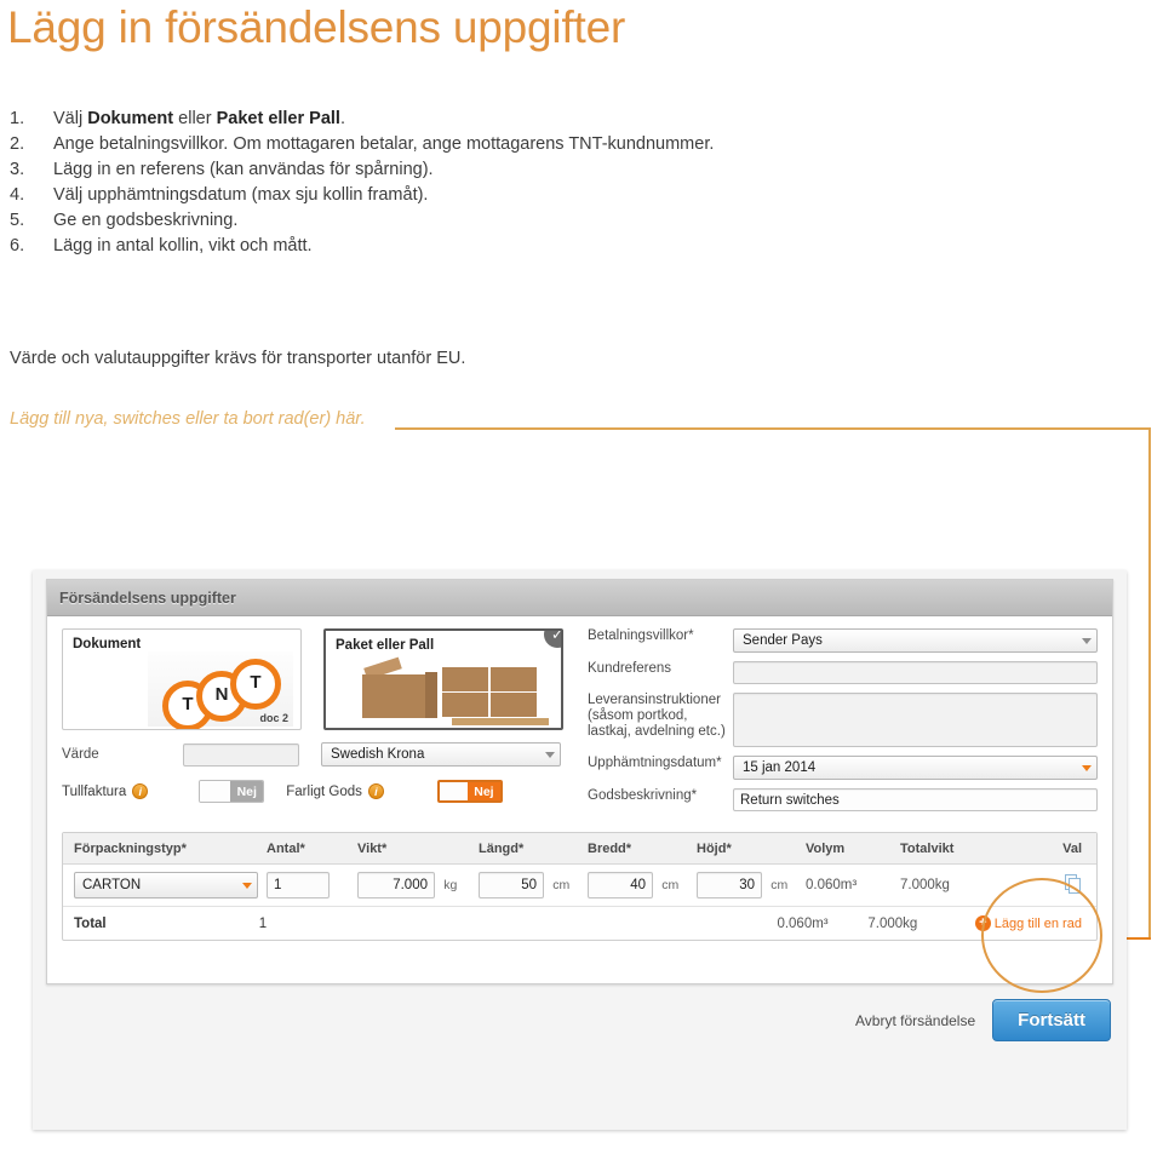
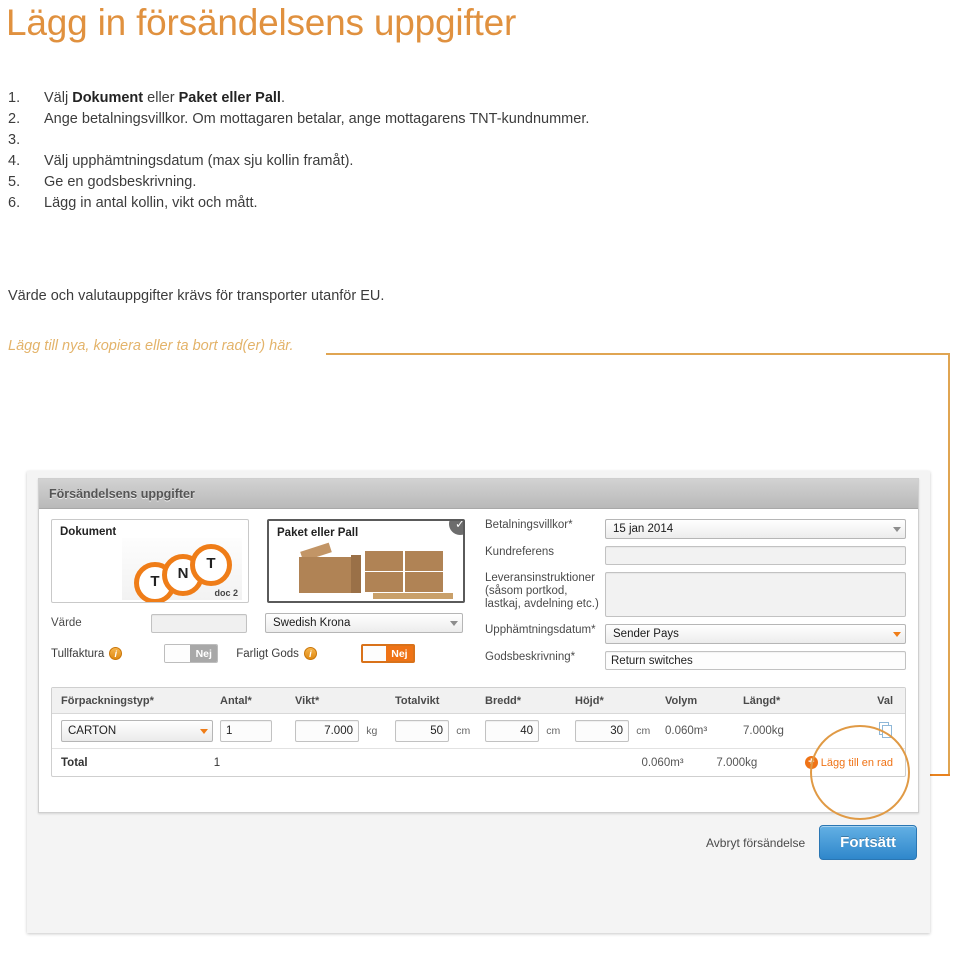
  Lägg in försändelsens uppgifter
  1.
  Välj Dokument eller Paket eller Pall.
  2.
  Ange betalningsvillkor. Om mottagaren betalar, ange mottagarens TNT-kundnummer.
  3.
- Lägg in en referens (kan användas för spårning).
  4.
  Välj upphämtningsdatum (max sju kollin framåt).
  5.
  Ge en godsbeskrivning.
  6.
  Lägg in antal kollin, vikt och mått.
  Värde och valutauppgifter krävs för transporter utanför EU.
- Lägg till nya, switches eller ta bort rad(er) här.
+ Lägg till nya, kopiera eller ta bort rad(er) här.
  Försändelsens uppgifter
  Dokument
  T
  N
  T
  doc 2
  ✓
  Paket eller Pall
  Värde
  Swedish Krona
  Tullfaktura
  i
  Nej
  Farligt Gods
  i
  Nej
  Betalningsvillkor*
- Sender Pays
+ 15 jan 2014
  Kundreferens
  Leveransinstruktioner (såsom portkod, lastkaj, avdelning etc.)
  Upphämtningsdatum*
- 15 jan 2014
+ Sender Pays
  Godsbeskrivning*
  Return switches
  Förpackningstyp*
  Antal*
  Vikt*
- Längd*
+ Totalvikt
  Bredd*
  Höjd*
  Volym
- Totalvikt
+ Längd*
  Val
  CARTON
  1
  7.000 kg
  50 cm
  40 cm
  30 cm
  0.060m³
  7.000kg
  Total
  1
  0.060m³
  7.000kg
  +
  Lägg till en rad
  Avbryt försändelse
  Fortsätt
